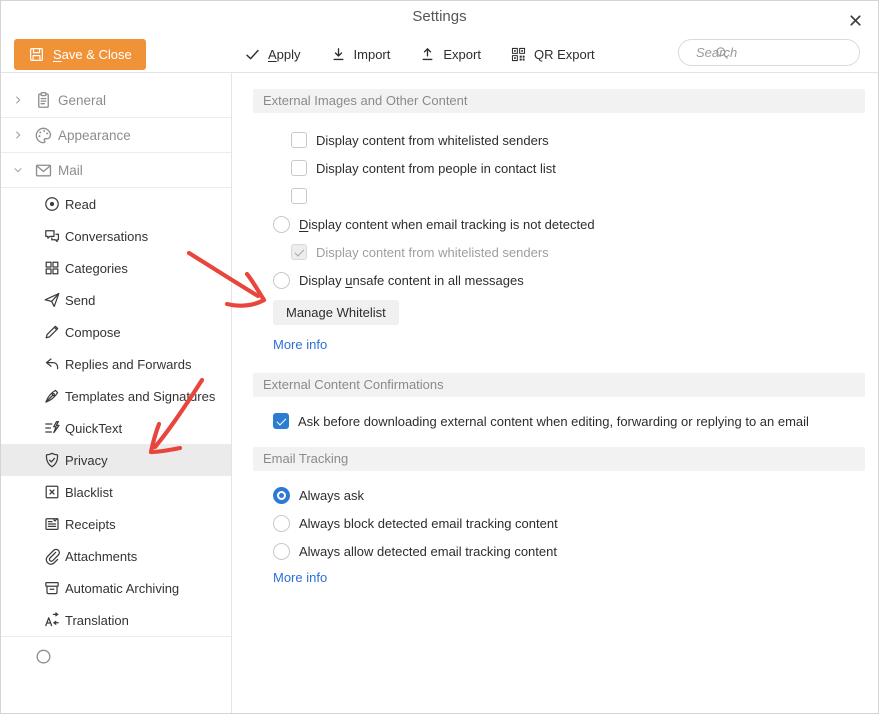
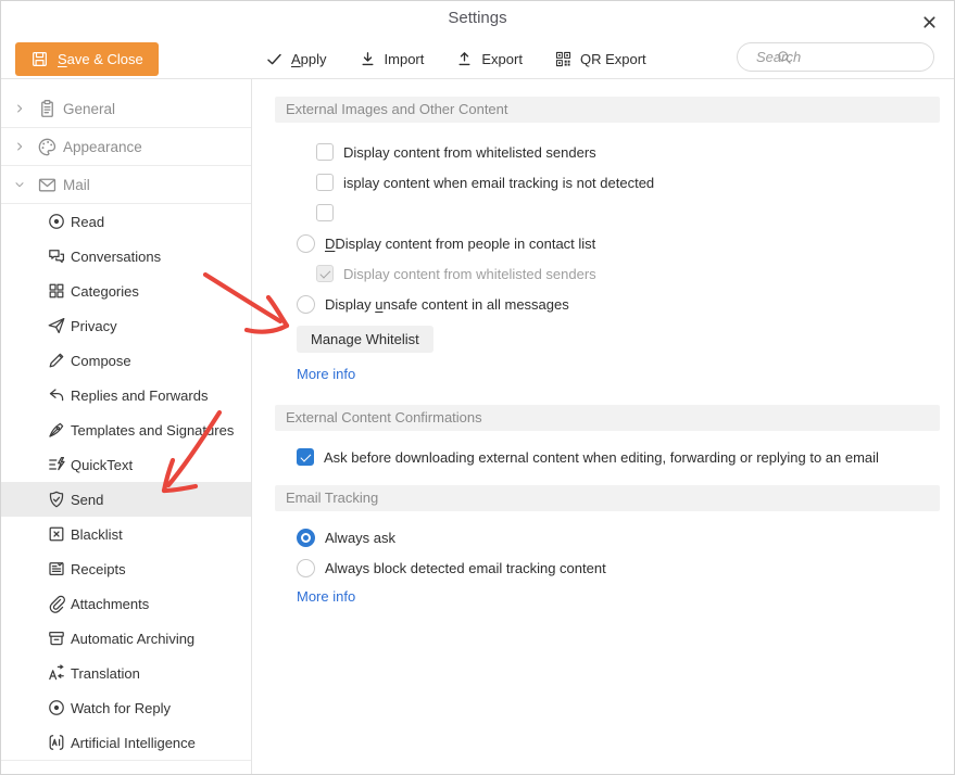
  Settings
  Save & Close
  Apply
  Import
  Export
  QR Export
  Search
  General
  Appearance
  Mail
  Read
  Conversations
  Categories
- Send
+ Privacy
  Compose
  Replies and Forwards
  Templates and Signatres
  QuickText
- Privacy
+ Send
  Blacklist
  Receipts
  Attachments
  Automatic Archiving
  Translation
+ Watch for Reply
+ Artificial Intelligence
  External Images and Other Content
  Display content from whitelisted senders
- Display content from people in contact list
+ isplay content when email tracking is not detected
- Display content when email tracking is not detected
+ DDisplay content from people in contact list
  Display content from whitelisted senders
  Display unsafe content in all messages
  Manage Whitelist
  More info
  External Content Confirmations
  Ask before downloading external content when editing, forwarding or replying to an email
  Email Tracking
  Always ask
  Always block detected email tracking content
- Always allow detected email tracking content
  More info
